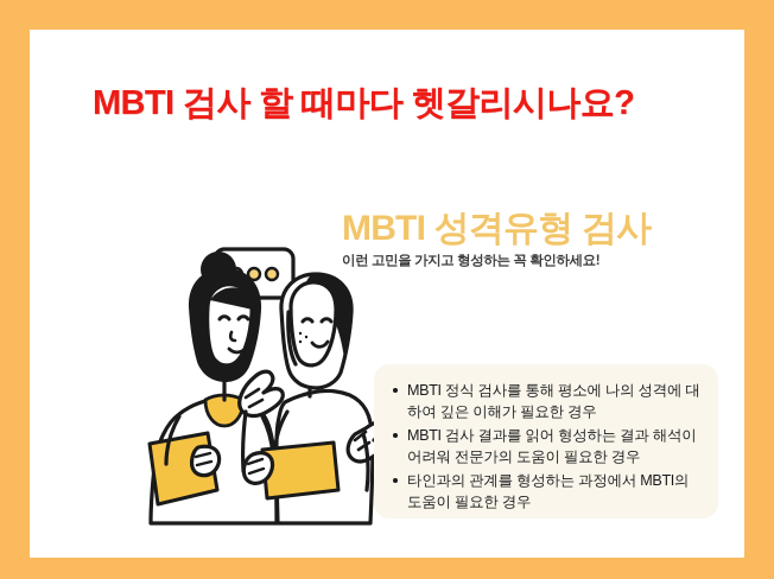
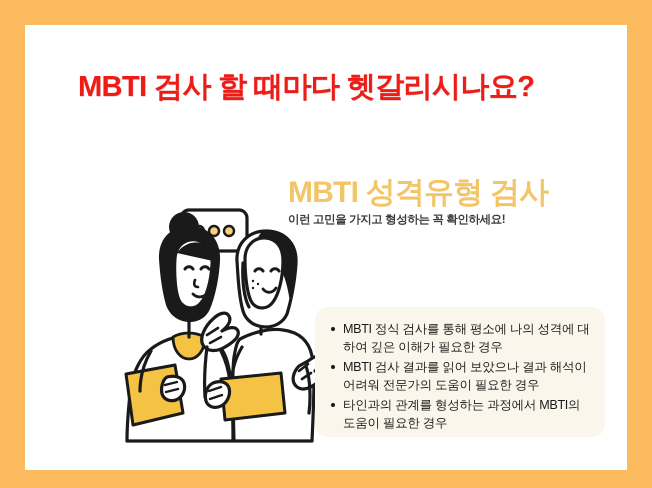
  MBTI 검사 할 때마다 헷갈리시나요?
  MBTI 성격유형 검사
  이런 고민을 가지고 형성하는 꼭 확인하세요!
  MBTI 정식 검사를 통해 평소에 나의 성격에 대하여 깊은 이해가 필요한 경우
- MBTI 검사 결과를 읽어 형성하는 결과 해석이 어려워 전문가의 도움이 필요한 경우
+ MBTI 검사 결과를 읽어 보았으나 결과 해석이 어려워 전문가의 도움이 필요한 경우
  타인과의 관계를 형성하는 과정에서 MBTI의 도움이 필요한 경우
